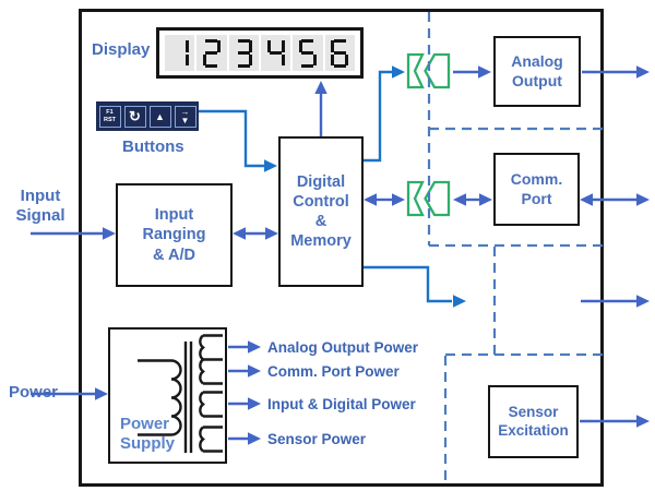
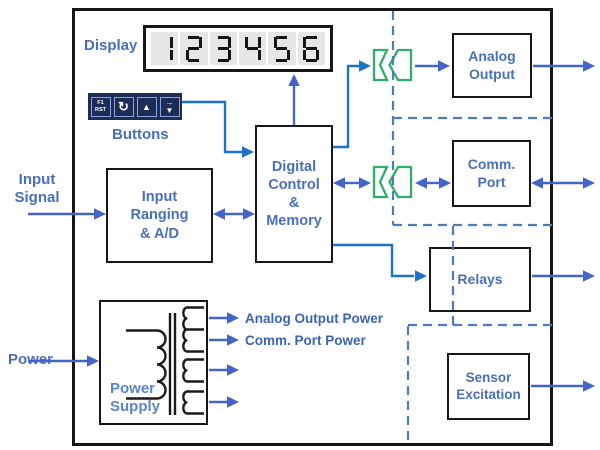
  Display
  ↻
  ▲
  →
  ▼
  Buttons
  Input
  Signal
  Power
  Input
  Ranging
  & A/D
  Digital
  Control
  &
  Memory
  Analog
  Output
  Comm.
  Port
+ Relays
  Sensor
  Excitation
  Power
  Supply
  Analog Output Power
  Comm. Port Power
- Input & Digital Power
- Sensor Power
